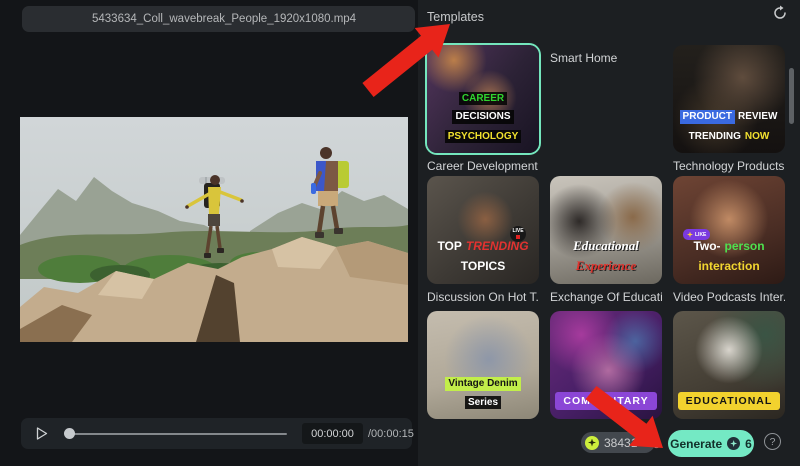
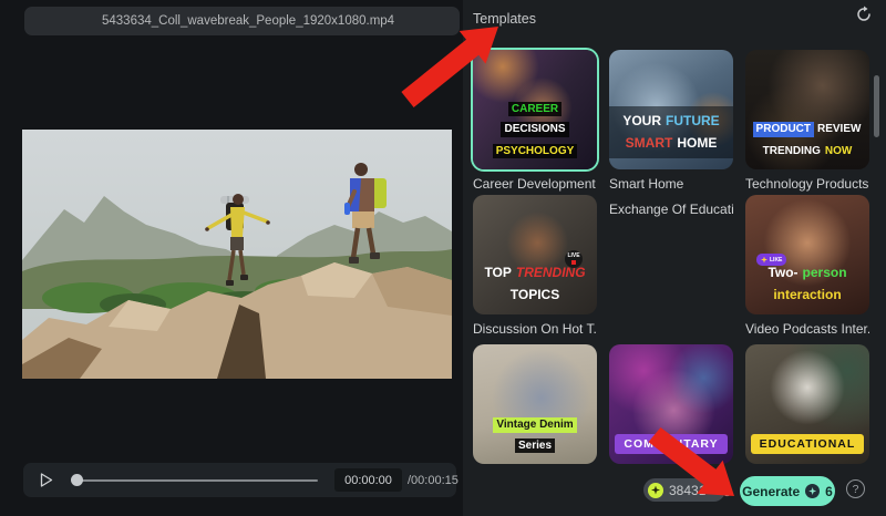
  Templates
  CAREERDECISIONS
  PSYCHOLOGY
  Career Development
+ YOUR FUTURE
+ SMART HOME
  Smart Home
  PRODUCT REVIEW
  TRENDING NOW
  Technology Products
  TOP TRENDING
  TOPICS
  Discussion On Hot T.
- Educational
- Experience
  Exchange Of Educati
  Two- person
  interaction
  Video Podcasts Inter.
  Vintage DenimSeries
  COMTARY
  EDUCATIONAL
  5433634_Coll_wavebreak_People_1920x1080.mp4
  00:00:00
  /00:00:15
  3843
  Generate
  6
  ?
